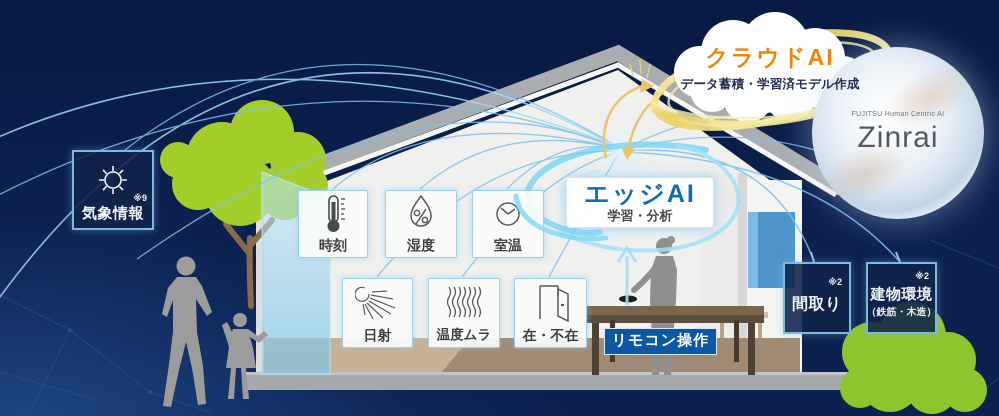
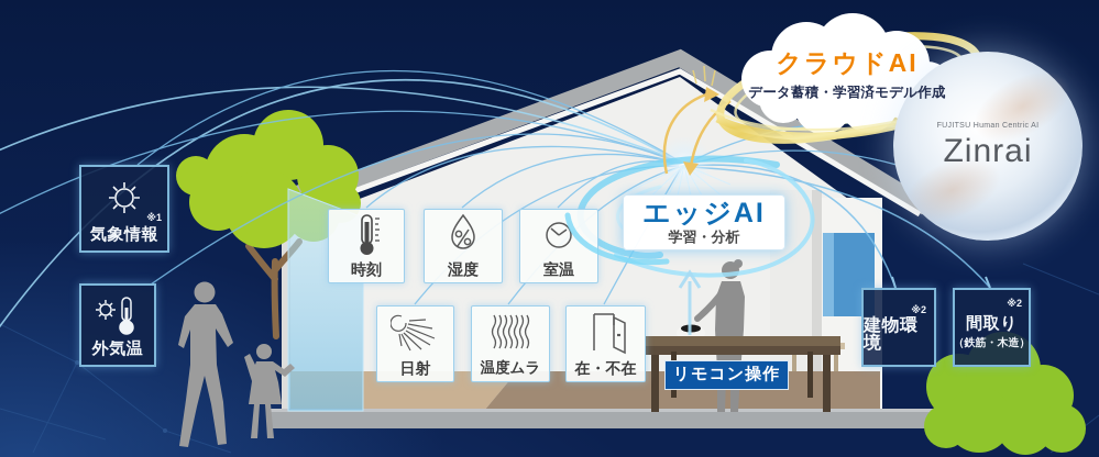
- ※9
+ ※1
  気象情報
+ 外気温
  時刻
  湿度
  室温
  日射
  温度ムラ
  在・不在
  エッジAI
  学習・分析
  クラウドAI
  データ蓄積・学習済モデル作成
  Zinrai
  リモコン操作
  ※2
- 間取り
+ 建物環境
  ※2
- 建物環境
+ 間取り
  （鉄筋・木造）
